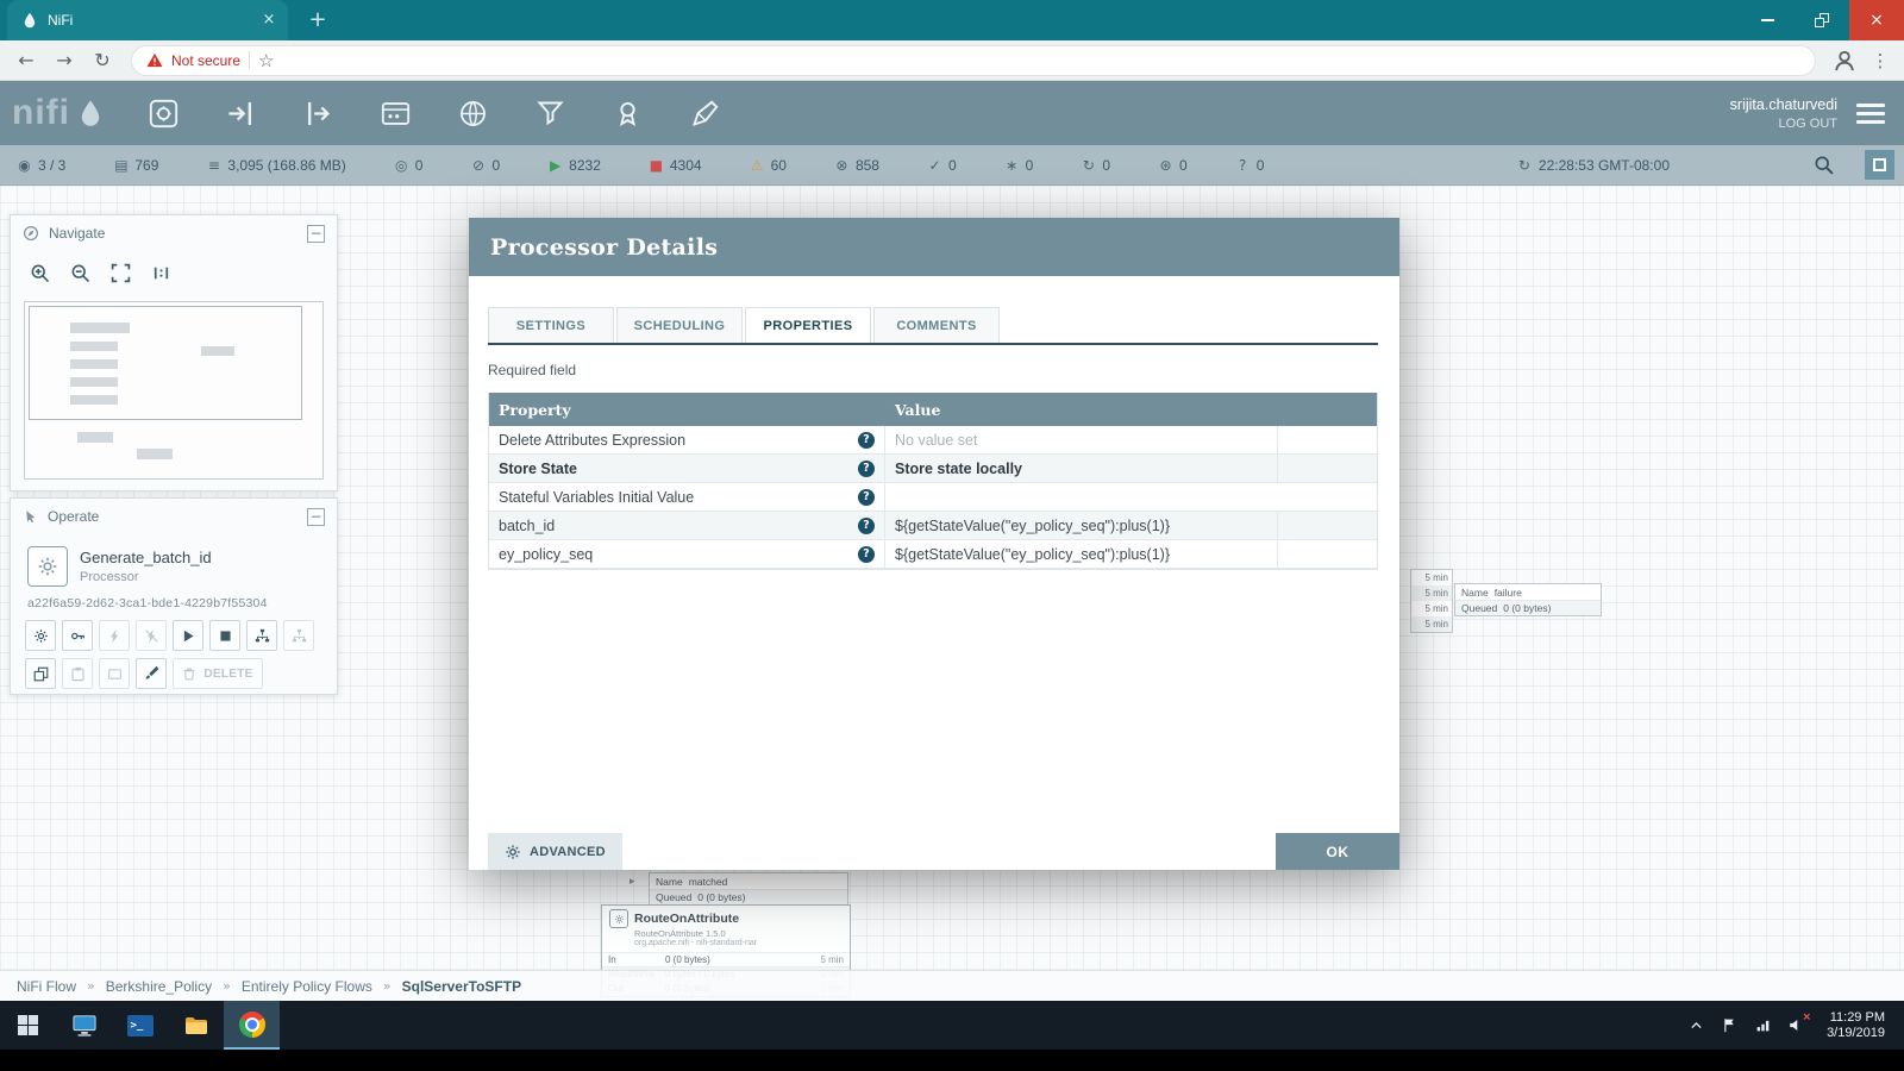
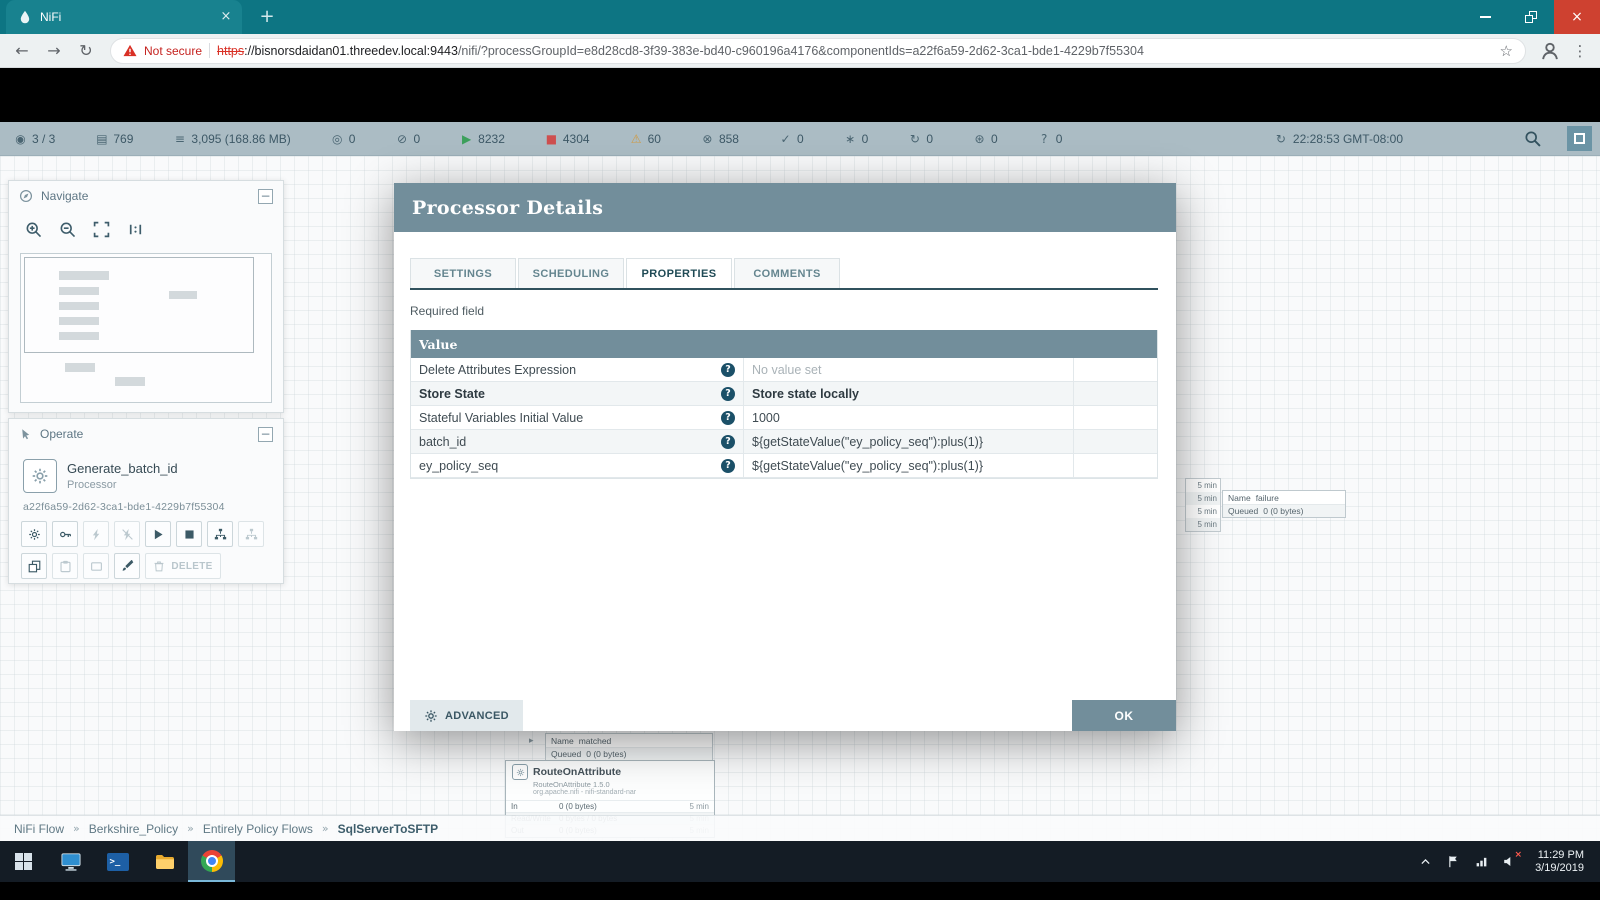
  NiFi
  ×
  +
  ×
  ←
  →
  ↻
  Not secure
+ https://bisnorsdaidan01.threedev.local:9443/nifi/?processGroupId=e8d28cd8-3f39-383e-bd40-c960196a4176&componentIds=a22f6a59-2d62-3ca1-bde1-4229b7f55304
  ☆
  ⋮
- nifi
- srijita.chaturvedi
- LOG OUT
  ◉
  3 / 3
  ▤
  769
  ≡
  3,095 (168.86 MB)
  ◎
  0
  ⊘
  0
  ▶
  8232
  ■
  4304
  ⚠
  60
  ⊗
  858
  ✓
  0
  ∗
  0
  ↻
  0
  ⊛
  0
  ?
  0
  ↻
  22:28:53 GMT-08:00
  5 min
  5 min
  5 min
  5 min
  Name
  failure
  Queued
  0 (0 bytes)
  ▸
  Name
  matched
  Queued
  0 (0 bytes)
  RouteOnAttribute
  RouteOnAttribute 1.5.0
  In
  0 (0 bytes)
  5 min
  Navigate
  −
  Operate
  −
  Generate_batch_id
  Processor
  a22f6a59-2d62-3ca1-bde1-4229b7f55304
  DELETE
  NiFi Flow
  »
  Berkshire_Policy
  »
  Entirely Policy Flows
  »
  SqlServerToSFTP
  Processor Details
  SETTINGS
  SCHEDULING
  PROPERTIES
  COMMENTS
  Required field
- Property
  Value
  Delete Attributes Expression
  ?
  No value set
  Store State
  ?
  Store state locally
  Stateful Variables Initial Value
  ?
+ 1000
  batch_id
  ?
  ${getStateValue("ey_policy_seq"):plus(1)}
  ey_policy_seq
  ?
  ${getStateValue("ey_policy_seq"):plus(1)}
  ADVANCED
  OK
  >_
  ×
  11:29 PM
  3/19/2019
